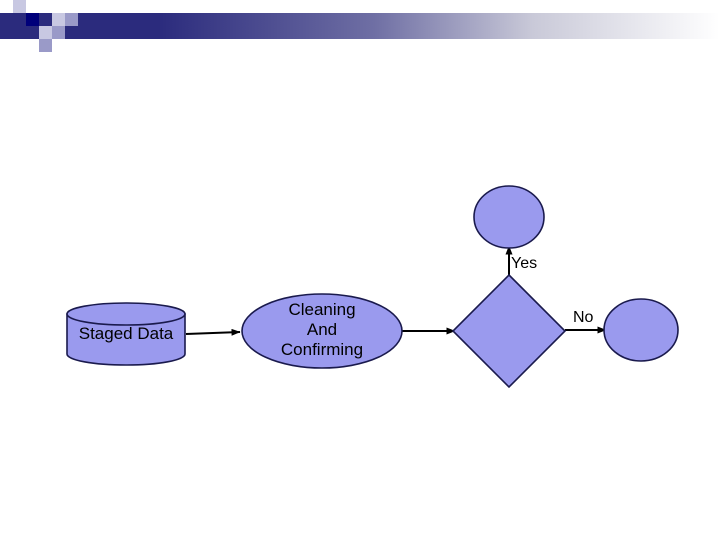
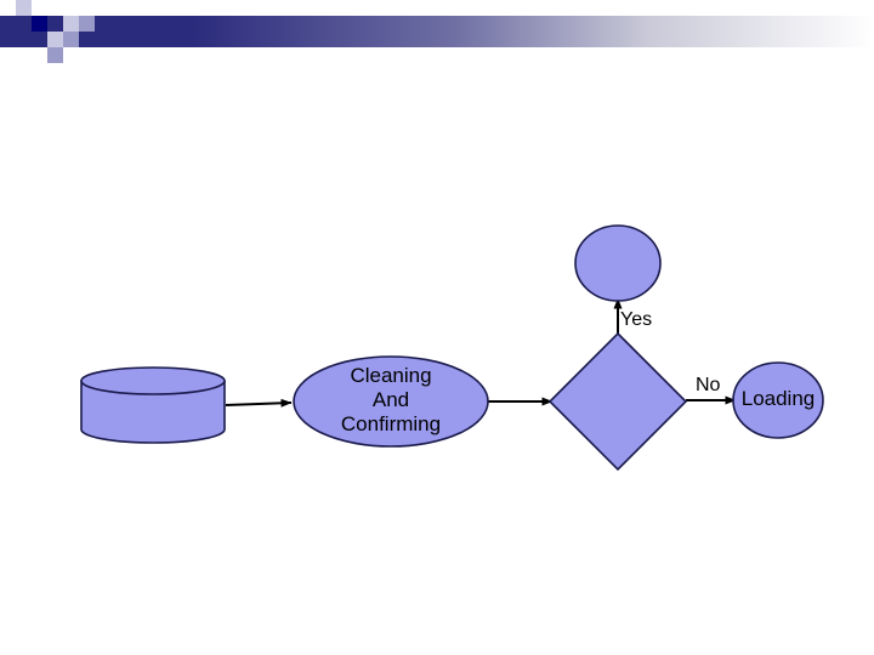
- Staged Data
  Cleaning
  And
  Confirming
+ Loading
  Yes
  No
